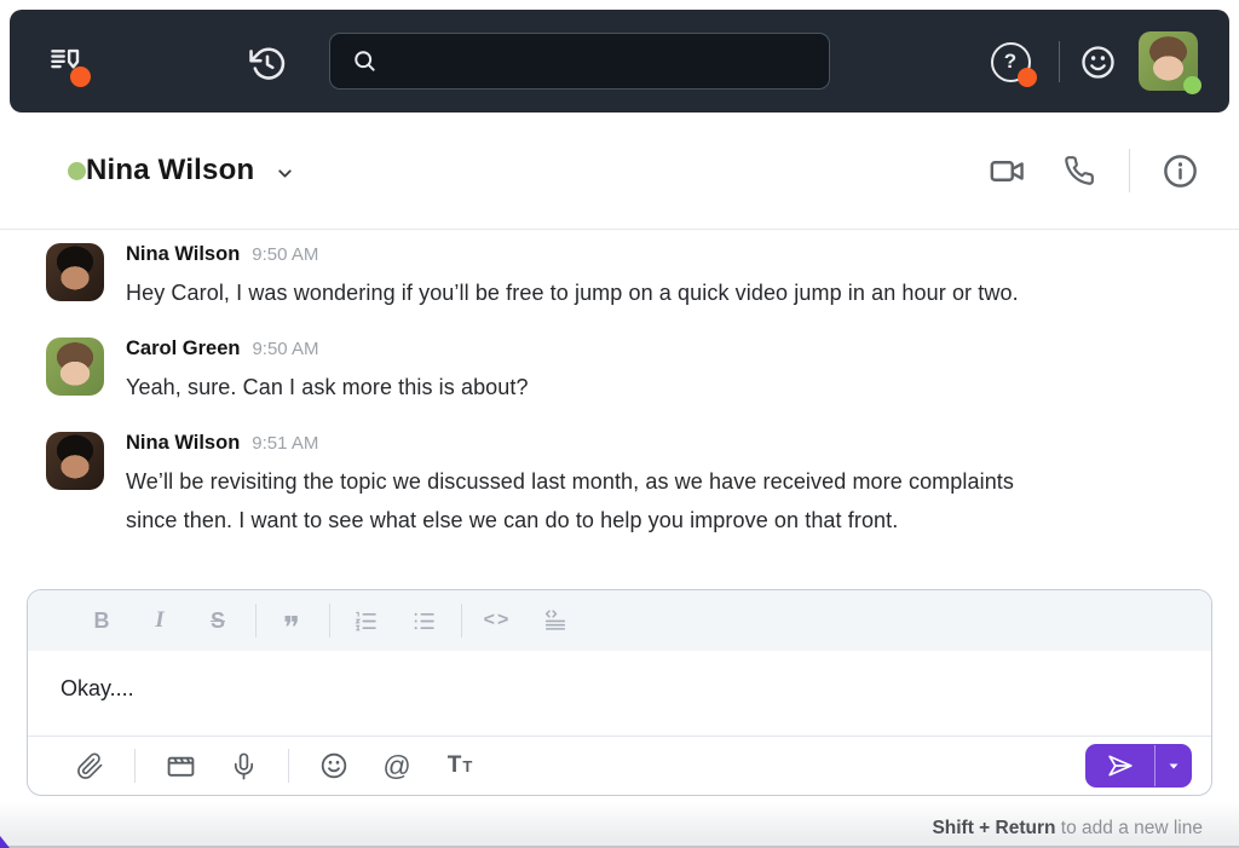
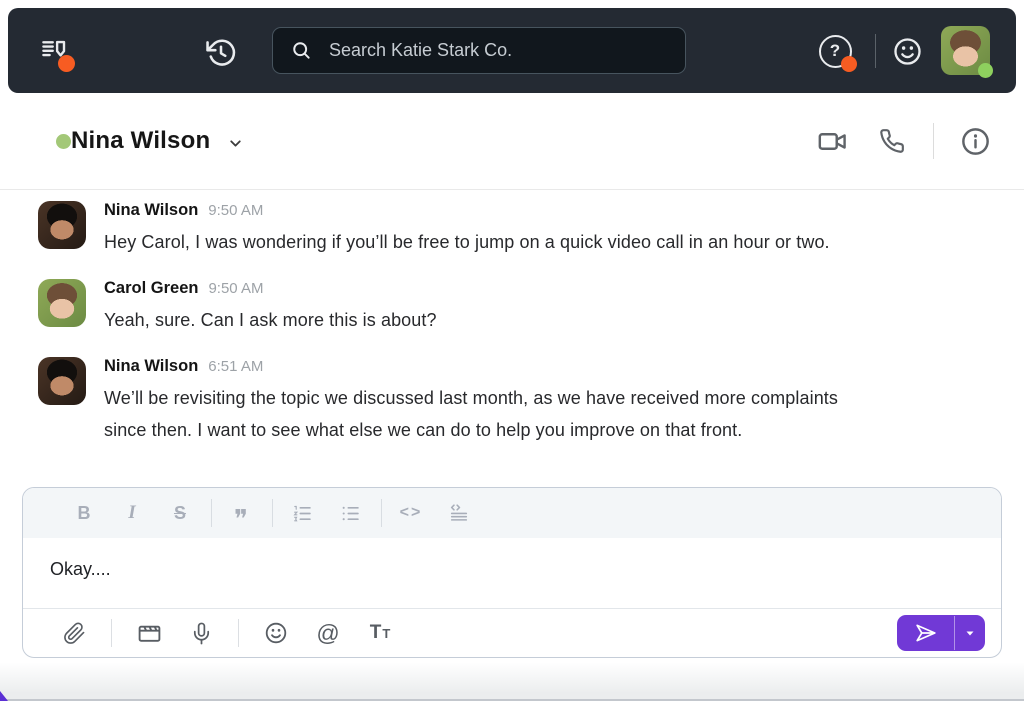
+ Search Katie Stark Co.
  ?
  Nina Wilson
  Nina Wilson
  9:50 AM
- Hey Carol, I was wondering if you’ll be free to jump on a quick video jump in an hour or two.
+ Hey Carol, I was wondering if you’ll be free to jump on a quick video call in an hour or two.
  Carol Green
  9:50 AM
  Yeah, sure. Can I ask more this is about?
  Nina Wilson
- 9:51 AM
+ 6:51 AM
  We’ll be revisiting the topic we discussed last month, as we have received more complaints
  since then. I want to see what else we can do to help you improve on that front.
- Shift + Return to add a new line
  B
  I
  S
  ❞
  <>
  Okay....
  @
  T
  T
